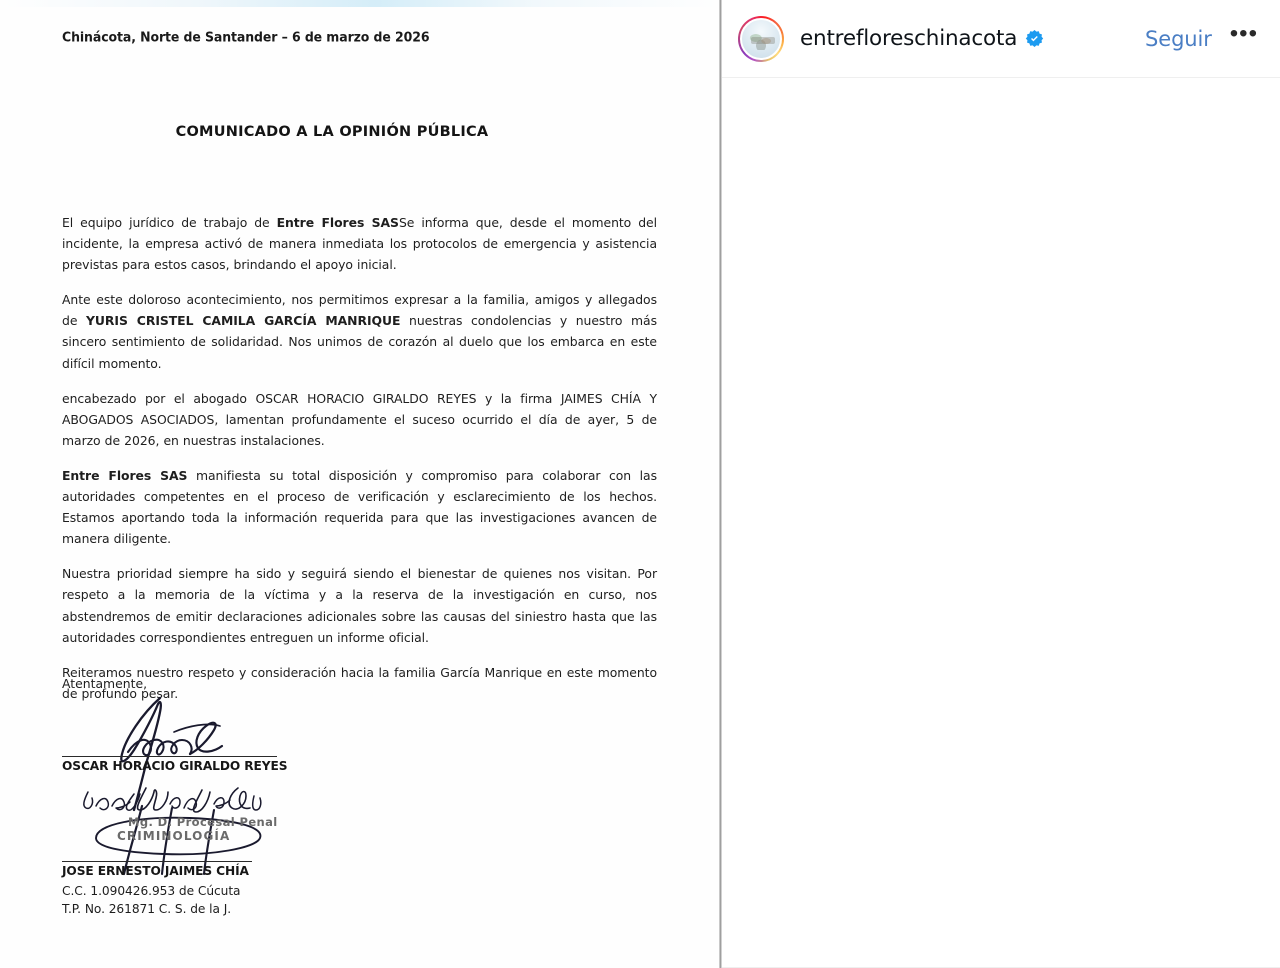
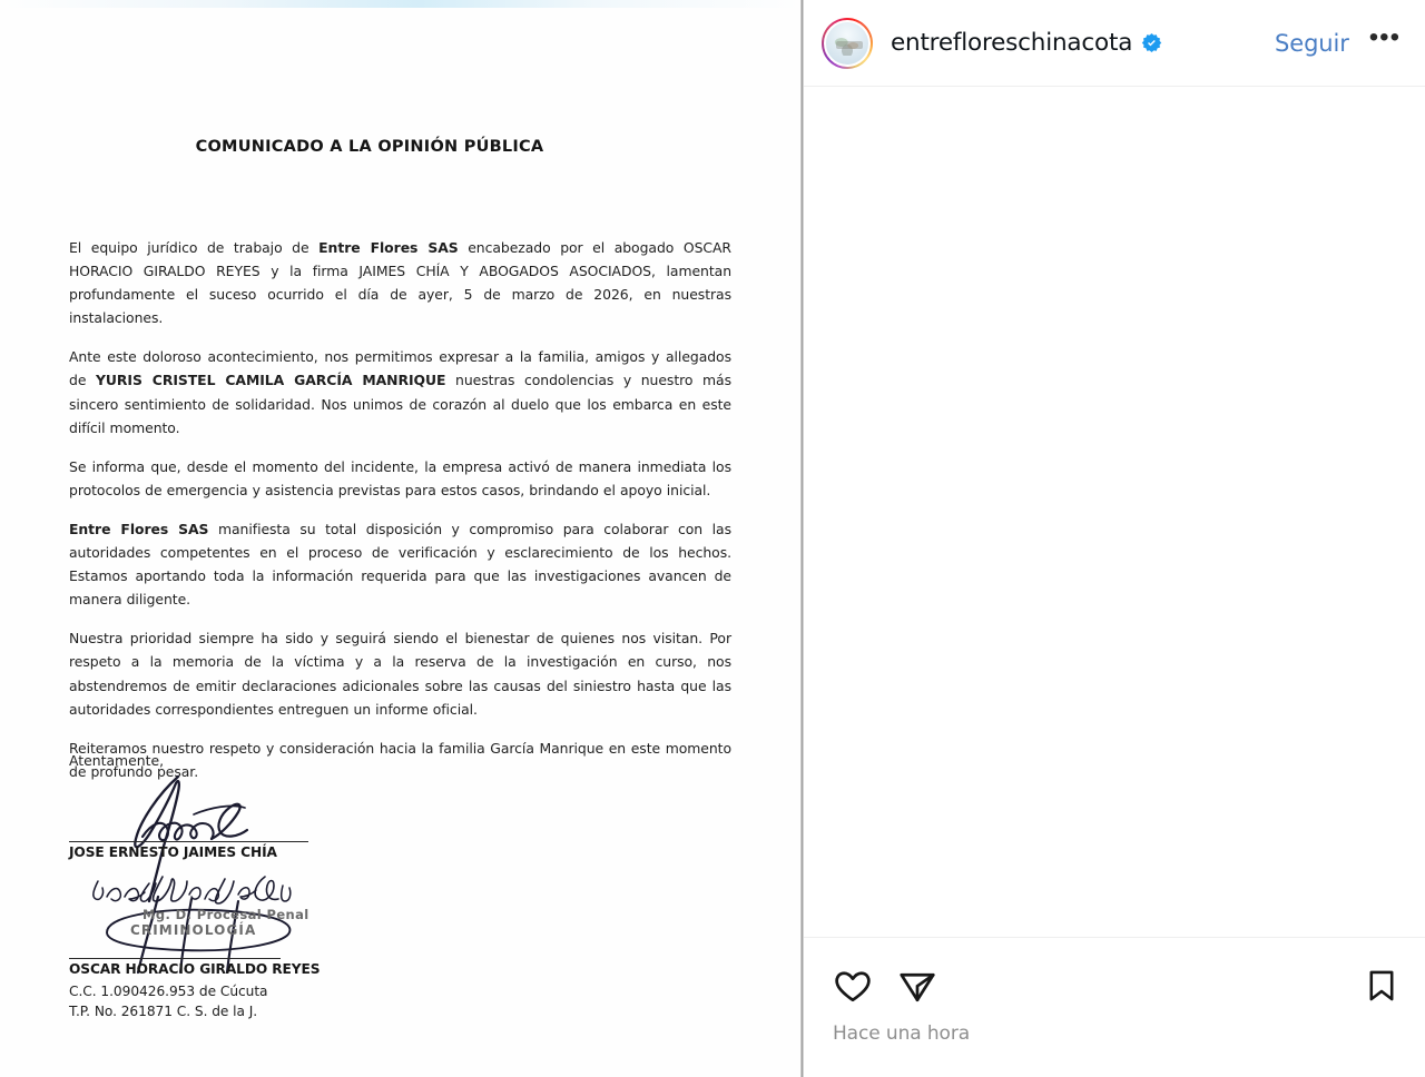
- Chinácota, Norte de Santander – 6 de marzo de 2026
  COMUNICADO A LA OPINIÓN PÚBLICA
- El equipo jurídico de trabajo de Entre Flores SASSe informa que, desde el momento del incidente, la empresa activó de manera inmediata los protocolos de emergencia y asistencia previstas para estos casos, brindando el apoyo inicial.
+ El equipo jurídico de trabajo de Entre Flores SAS encabezado por el abogado OSCAR HORACIO GIRALDO REYES y la firma JAIMES CHÍA Y ABOGADOS ASOCIADOS, lamentan profundamente el suceso ocurrido el día de ayer, 5 de marzo de 2026, en nuestras instalaciones.
  Ante este doloroso acontecimiento, nos permitimos expresar a la familia, amigos y allegados de YURIS CRISTEL CAMILA GARCÍA MANRIQUE nuestras condolencias y nuestro más sincero sentimiento de solidaridad. Nos unimos de corazón al duelo que los embarca en este difícil momento.
- encabezado por el abogado OSCAR HORACIO GIRALDO REYES y la firma JAIMES CHÍA Y ABOGADOS ASOCIADOS, lamentan profundamente el suceso ocurrido el día de ayer, 5 de marzo de 2026, en nuestras instalaciones.
+ Se informa que, desde el momento del incidente, la empresa activó de manera inmediata los protocolos de emergencia y asistencia previstas para estos casos, brindando el apoyo inicial.
  Entre Flores SAS manifiesta su total disposición y compromiso para colaborar con las autoridades competentes en el proceso de verificación y esclarecimiento de los hechos. Estamos aportando toda la información requerida para que las investigaciones avancen de manera diligente.
  Nuestra prioridad siempre ha sido y seguirá siendo el bienestar de quienes nos visitan. Por respeto a la memoria de la víctima y a la reserva de la investigación en curso, nos abstendremos de emitir declaraciones adicionales sobre las causas del siniestro hasta que las autoridades correspondientes entreguen un informe oficial.
  Reiteramos nuestro respeto y consideración hacia la familia García Manrique en este momento de profundo pesar.
  Atentamente,
- OSCAR HORACIO GIRALDO REYES
+ JOSE ERNESTO JAIMES CHÍA
  Mg. D. Procesal Penal
  CRIMINOLOGÍA
- JOSE ERNESTO JAIMES CHÍA
+ OSCAR HORACIO GIRALDO REYES
  C.C. 1.090426.953 de Cúcuta
  T.P. No. 261871 C. S. de la J.
  entrefloreschinacota
  Seguir
  •••
+ Hace una hora
